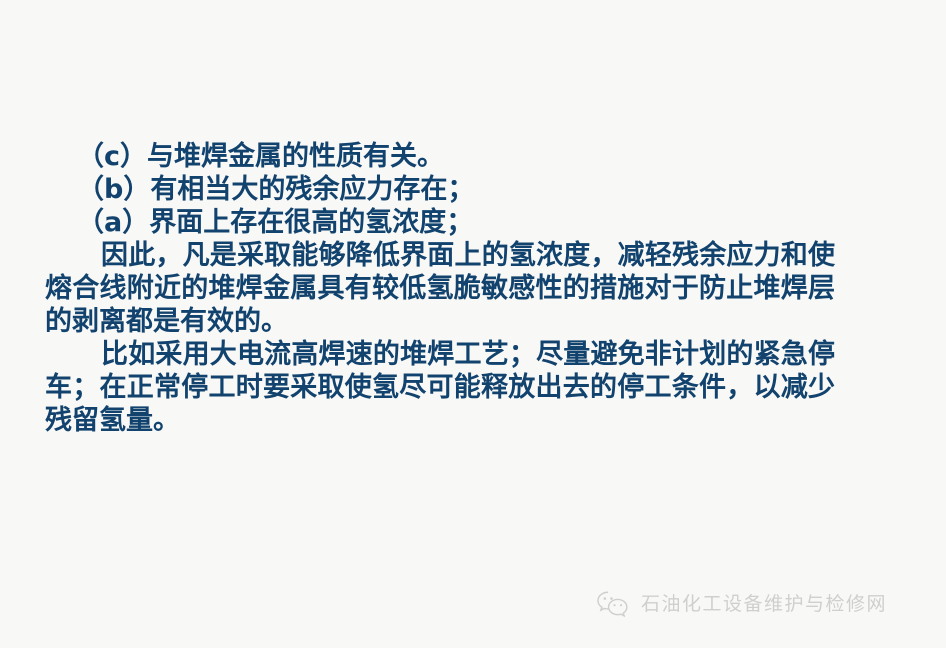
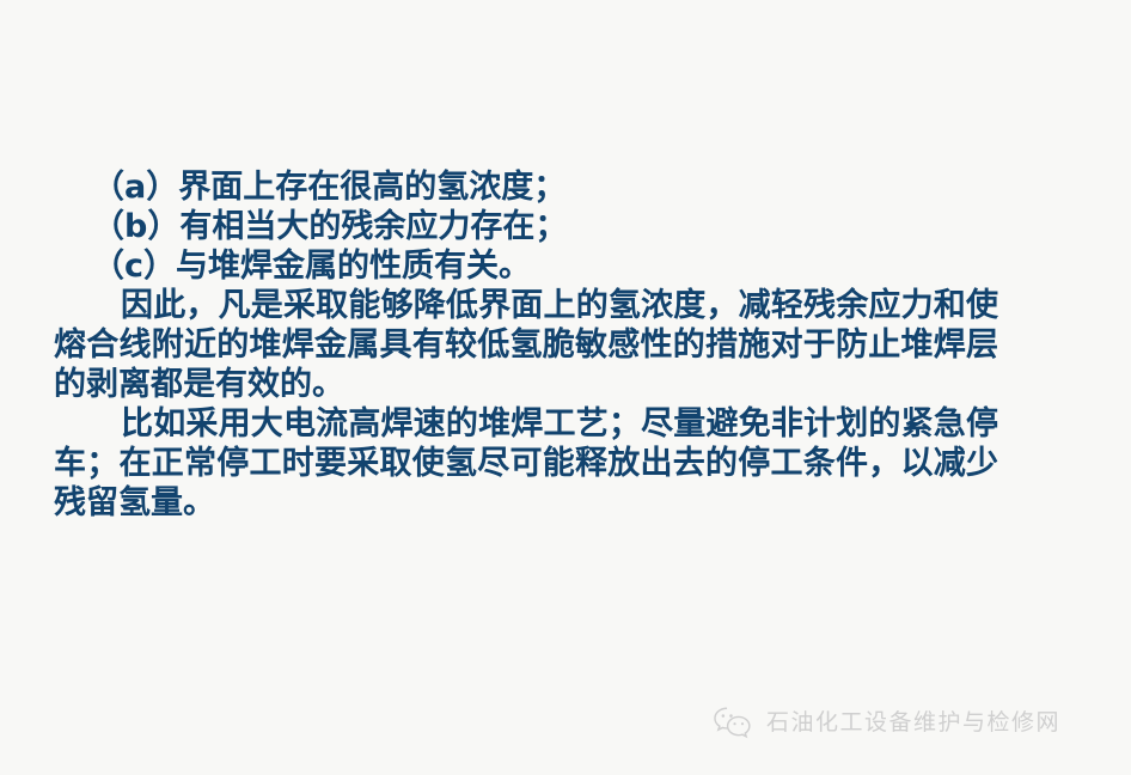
- （c）与堆焊金属的性质有关。
+ （a）界面上存在很高的氢浓度；
  （b）有相当大的残余应力存在；
- （a）界面上存在很高的氢浓度；
+ （c）与堆焊金属的性质有关。
  因此，凡是采取能够降低界面上的氢浓度，减轻残余应力和使熔合线附近的堆焊金属具有较低氢脆敏感性的措施对于防止堆焊层的剥离都是有效的。
  比如采用大电流高焊速的堆焊工艺；尽量避免非计划的紧急停车；在正常停工时要采取使氢尽可能释放出去的停工条件，以减少残留氢量。
  石油化工设备维护与检修网
